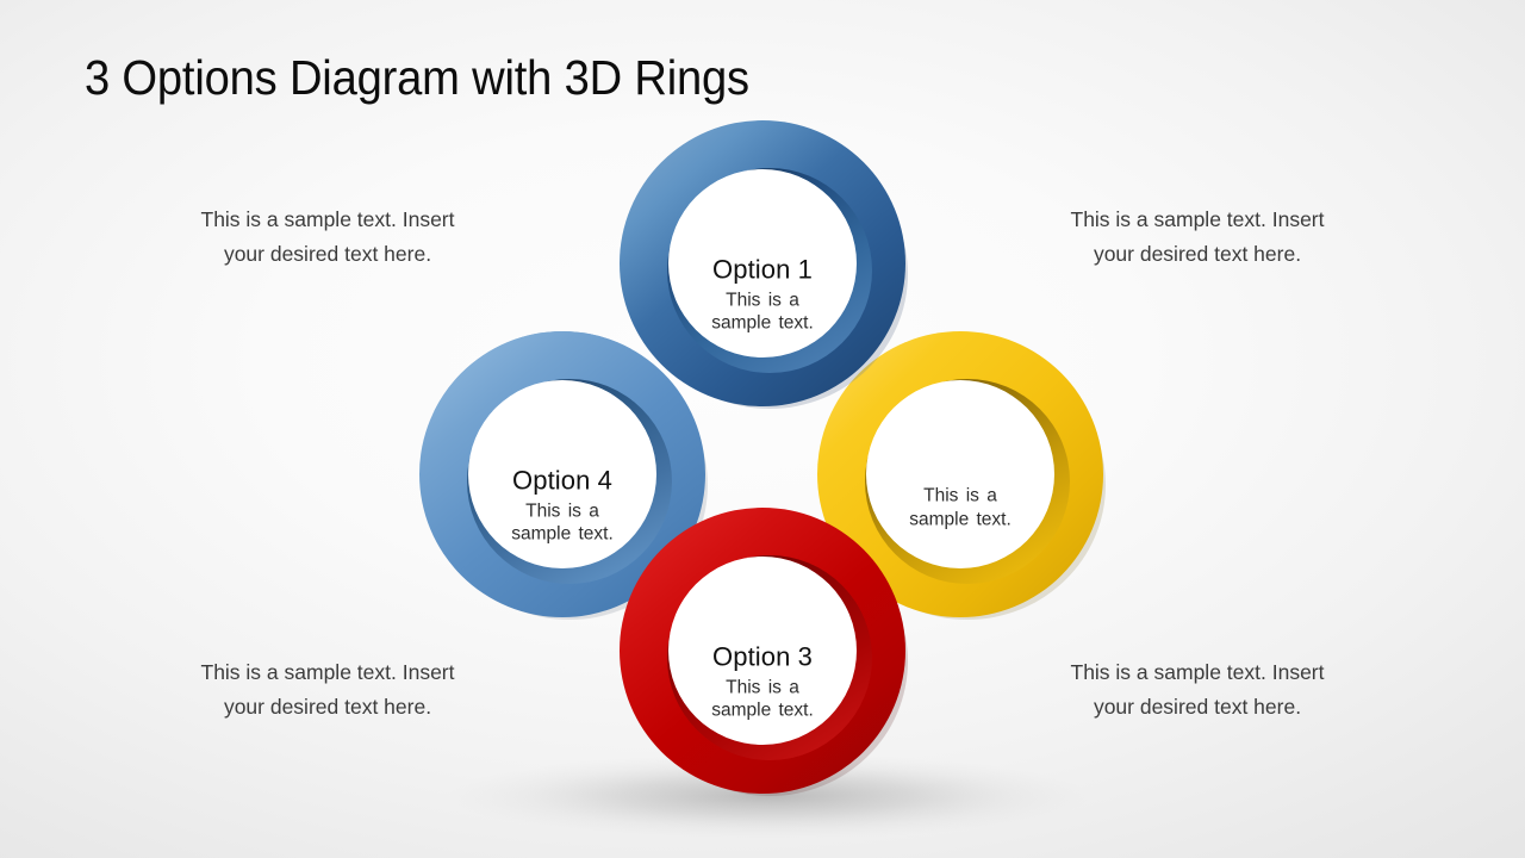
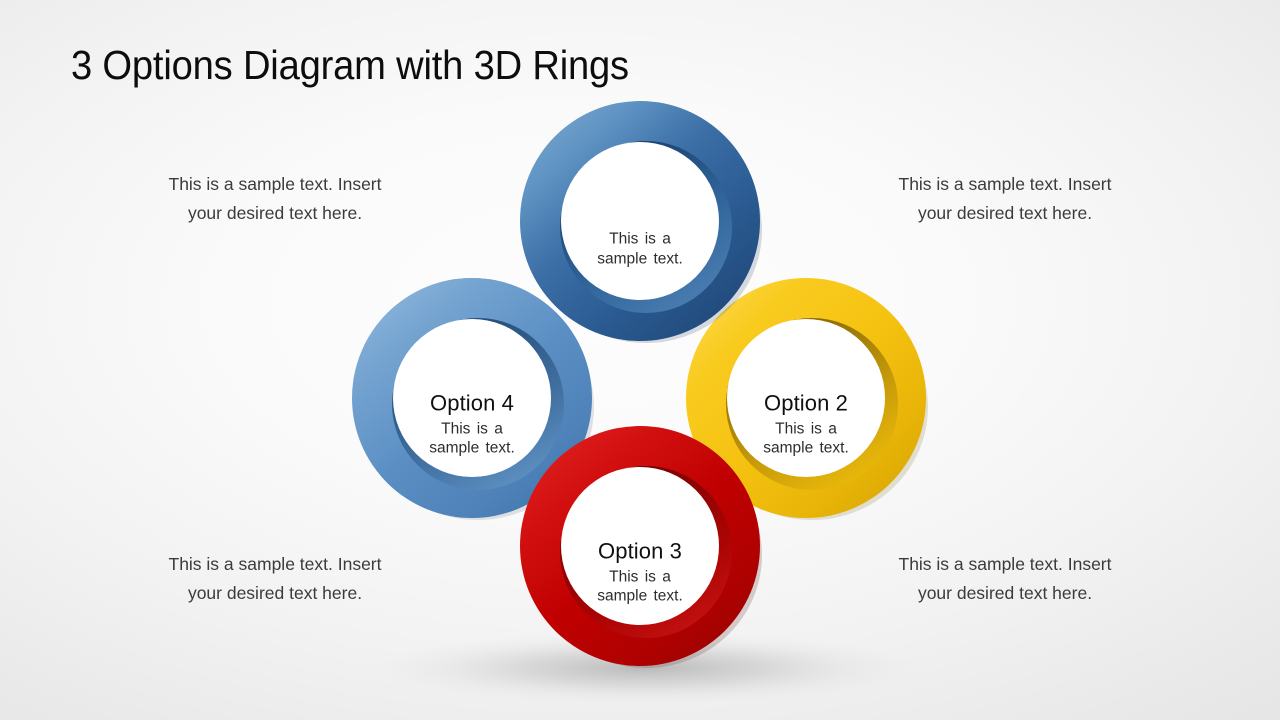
  3 Options Diagram with 3D Rings
- Option 1
  This is a
  sample text.
+ Option 2
  This is a
  sample text.
  Option 3
  This is a
  sample text.
  Option 4
  This is a
  sample text.
  This is a sample text. Insert
  your desired text here.
  This is a sample text. Insert
  your desired text here.
  This is a sample text. Insert
  your desired text here.
  This is a sample text. Insert
  your desired text here.
